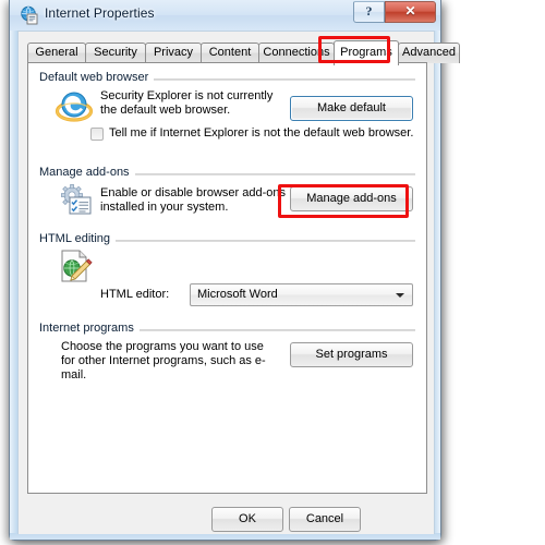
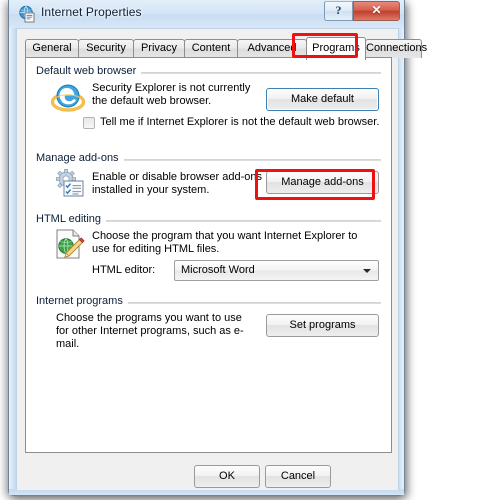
  Internet Properties
  ?
  ✕
  General
  Security
  Privacy
  Content
- Connections
+ Advanced
  Programs
- Advanced
+ Connections
  Default web browser
  Security Explorer is not currently the default web browser.
  Make default
  Tell me if Internet Explorer is not the default web browser.
  Manage add-ons
  Enable or disable browser add-ons installed in your system.
  Manage add-ons
  HTML editing
+ Choose the program that you want Internet Explorer to use for editing HTML files.
  HTML editor:
  Microsoft Word
  Internet programs
  Choose the programs you want to use for other Internet programs, such as e-mail.
  Set programs
  OK
  Cancel
